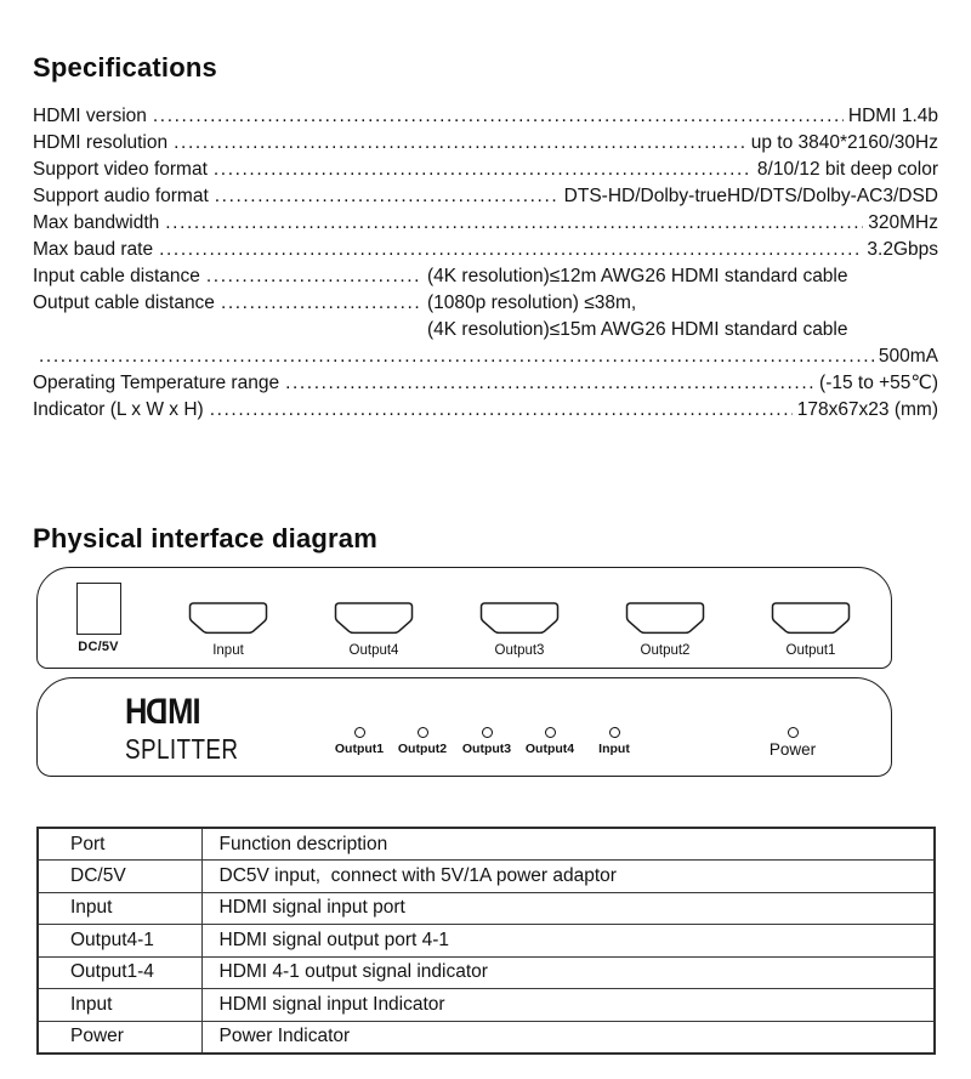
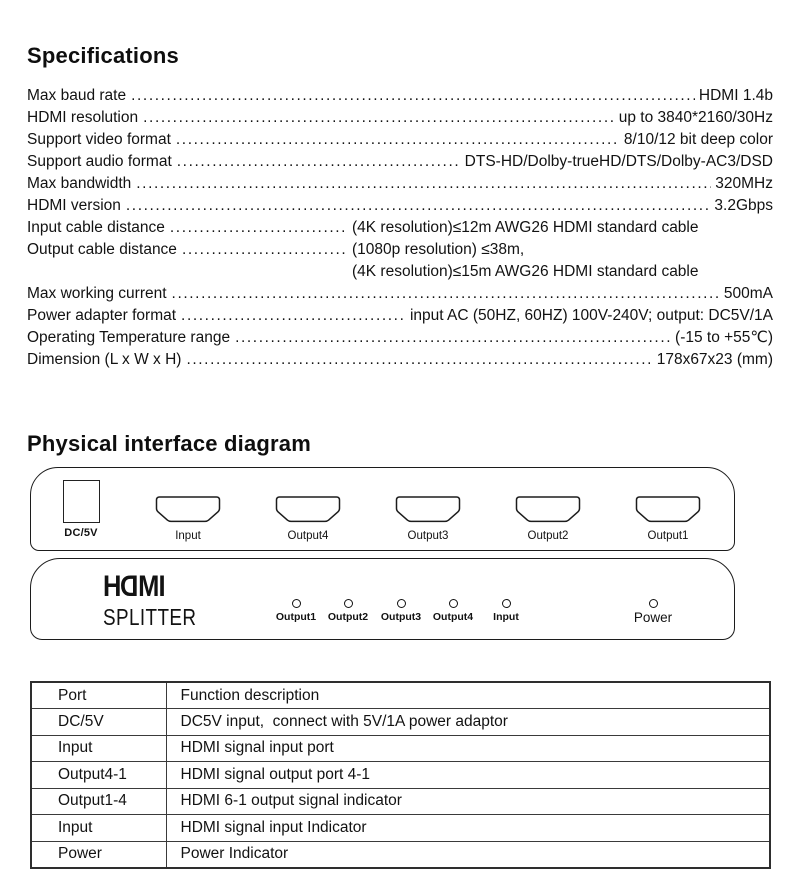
  Specifications
- HDMI version
+ Max baud rate
  HDMI 1.4b
  HDMI resolution
  up to 3840*2160/30Hz
  Support video format
  8/10/12 bit deep color
  Support audio format
  DTS-HD/Dolby-trueHD/DTS/Dolby-AC3/DSD
  Max bandwidth
  320MHz
- Max baud rate
+ HDMI version
  3.2Gbps
  Input cable distance
  (4K resolution)≤12m AWG26 HDMI standard cable
  Output cable distance
  (1080p resolution) ≤38m,
  (4K resolution)≤15m AWG26 HDMI standard cable
+ Max working current
  500mA
+ Power adapter format
+ input AC (50HZ, 60HZ) 100V-240V; output: DC5V/1A
  Operating Temperature range
  (-15 to +55℃)
- Indicator (L x W x H)
+ Dimension (L x W x H)
  178x67x23 (mm)
  Physical interface diagram
  DC/5V
  Input
  Output4
  Output3
  Output2
  Output1
  SPLITTER
  Output1
  Output2
  Output3
  Output4
  Input
  Power
  Port	Function description
  DC/5V	DC5V input, connect with 5V/1A power adaptor
  Input	HDMI signal input port
  Output4-1	HDMI signal output port 4-1
- Output1-4	HDMI 4-1 output signal indicator
+ Output1-4	HDMI 6-1 output signal indicator
  Input	HDMI signal input Indicator
  Power	Power Indicator
